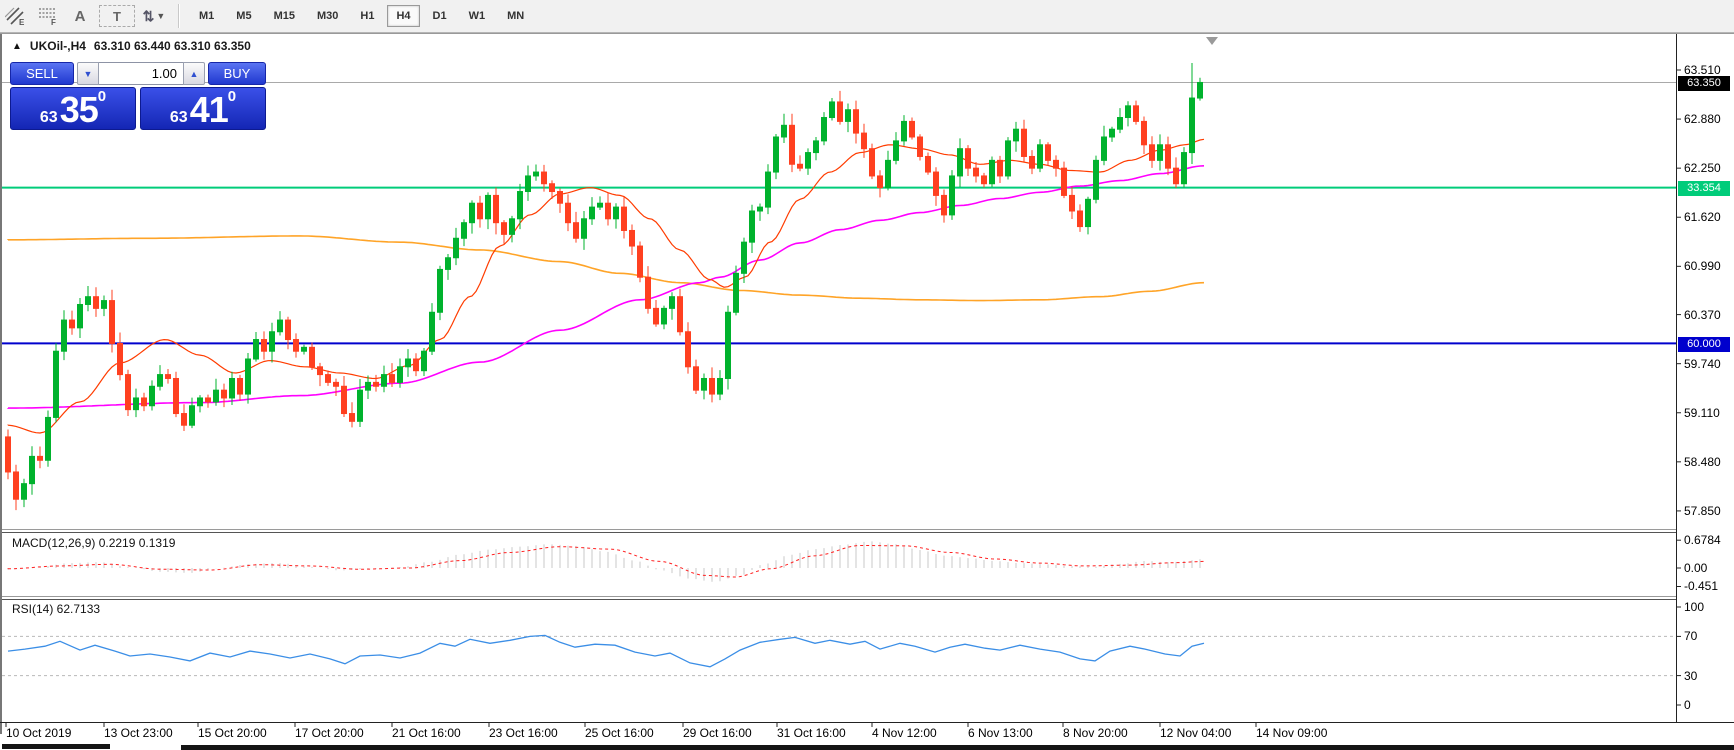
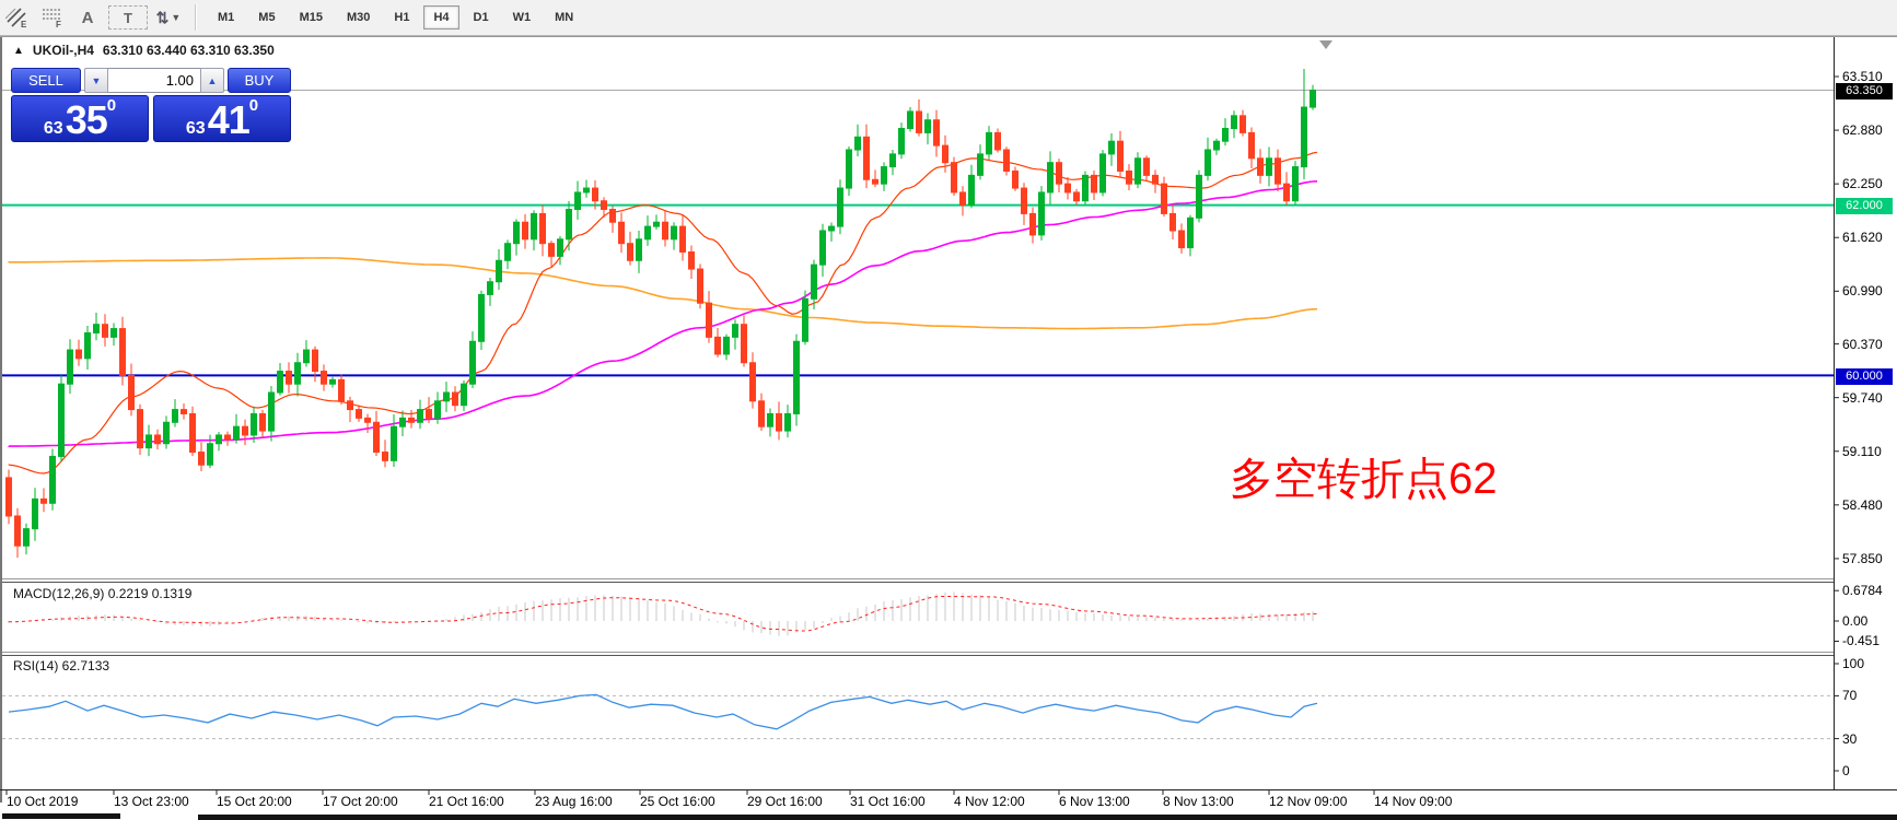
  E
  F
  A
  T
  ⇅
  ▼
  M1
  M5
  M15
  M30
  H1
  H4
  D1
  W1
  MN
  ▲
  UKOil-,H4
  63.310 63.440 63.310 63.350
  SELL
  ▼
  1.00
  ▲
  BUY
  63
  35
  0
  63
  41
  0
  MACD(12,26,9) 0.2219 0.1319
  RSI(14) 62.7133
  63.350
- 33.354
+ 62.000
  60.000
+ 多空转折点62
  63.510
  62.880
  62.250
  61.620
  60.990
  60.370
  59.740
  59.110
  58.480
  57.850
  0.6784
  0.00
  -0.451
  100
  70
  30
  0
  10 Oct 2019
  13 Oct 23:00
  15 Oct 20:00
  17 Oct 20:00
  21 Oct 16:00
- 23 Oct 16:00
+ 23 Aug 16:00
  25 Oct 16:00
  29 Oct 16:00
  31 Oct 16:00
  4 Nov 12:00
  6 Nov 13:00
- 8 Nov 20:00
+ 8 Nov 13:00
- 12 Nov 04:00
+ 12 Nov 09:00
  14 Nov 09:00
